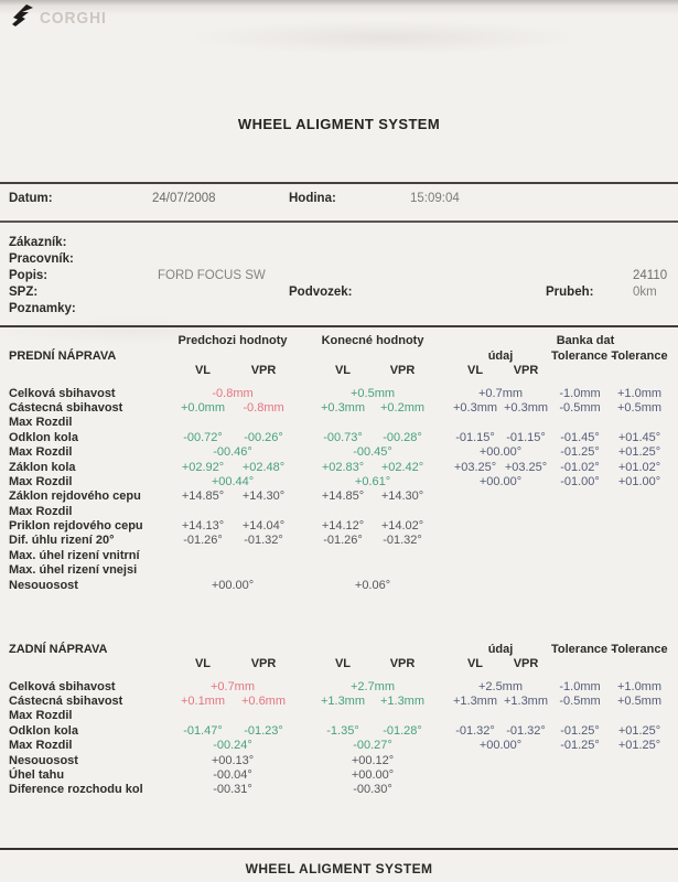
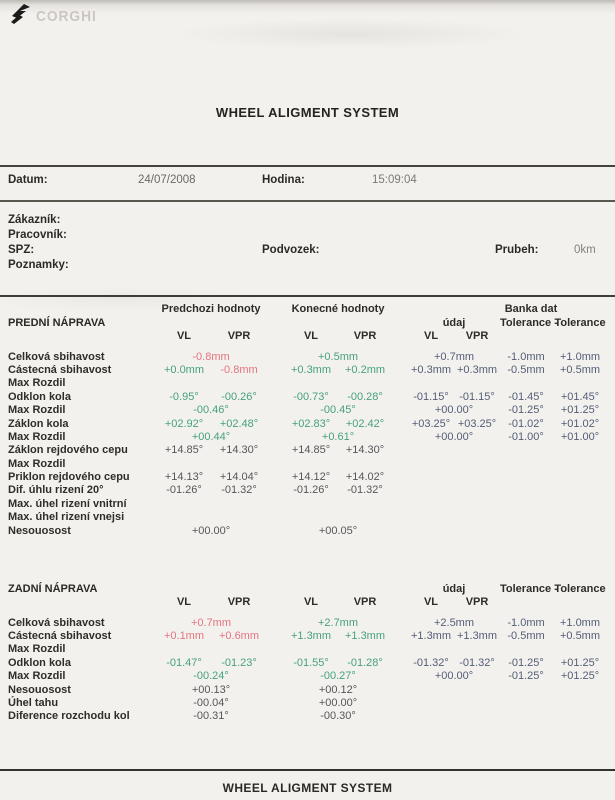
  CORGHI
  WHEEL ALIGMENT SYSTEM
  Datum:
  24/07/2008
  Hodina:
  15:09:04
  Zákazník:
  Pracovník:
- Popis:
- FORD FOCUS SW
- 24110
  SPZ:
  Podvozek:
  Prubeh:
  0km
  Poznamky:
  		Predchozi hodnoty		Konecné hodnoty			Banka dat
  	PREDNÍ NÁPRAVA		údaj	Tolerance	Tolerance
  		VL	VPR		VL	VPR		VL	VPR
  	Celková sbihavost	-0.8mm		+0.5mm		+0.7mm	-1.0mm	+1.0mm
  	Cástecná sbihavost	+0.0mm	-0.8mm		+0.3mm	+0.2mm		+0.3mm	+0.3mm	-0.5mm	+0.5mm
  	Max Rozdil
- 	Odklon kola	-00.72°	-00.26°		-00.73°	-00.28°		-01.15°	-01.15°	-01.45°	+01.45°
+ 	Odklon kola	-0.95°	-00.26°		-00.73°	-00.28°		-01.15°	-01.15°	-01.45°	+01.45°
  	Max Rozdil	-00.46°		-00.45°		+00.00°	-01.25°	+01.25°
  	Záklon kola	+02.92°	+02.48°		+02.83°	+02.42°		+03.25°	+03.25°	-01.02°	+01.02°
  	Max Rozdil	+00.44°		+0.61°		+00.00°	-01.00°	+01.00°
  	Záklon rejdového cepu	+14.85°	+14.30°		+14.85°	+14.30°
  	Max Rozdil
  	Priklon rejdového cepu	+14.13°	+14.04°		+14.12°	+14.02°
  	Dif. úhlu rizení 20°	-01.26°	-01.32°		-01.26°	-01.32°
  	Max. úhel rizení vnitrní
  	Max. úhel rizení vnejsi
- 	Nesouosost	+00.00°		+0.06°
+ 	Nesouosost	+00.00°		+00.05°
  	ZADNÍ NÁPRAVA		údaj	Tolerance	Tolerance
  		VL	VPR		VL	VPR		VL	VPR
  	Celková sbihavost	+0.7mm		+2.7mm		+2.5mm	-1.0mm	+1.0mm
  	Cástecná sbihavost	+0.1mm	+0.6mm		+1.3mm	+1.3mm		+1.3mm	+1.3mm	-0.5mm	+0.5mm
  	Max Rozdil
- 	Odklon kola	-01.47°	-01.23°		-1.35°	-01.28°		-01.32°	-01.32°	-01.25°	+01.25°
+ 	Odklon kola	-01.47°	-01.23°		-01.55°	-01.28°		-01.32°	-01.32°	-01.25°	+01.25°
  	Max Rozdil	-00.24°		-00.27°		+00.00°	-01.25°	+01.25°
  	Nesouosost	+00.13°		+00.12°
  	Úhel tahu	-00.04°		+00.00°
  	Diference rozchodu kol	-00.31°		-00.30°
  WHEEL ALIGMENT SYSTEM
